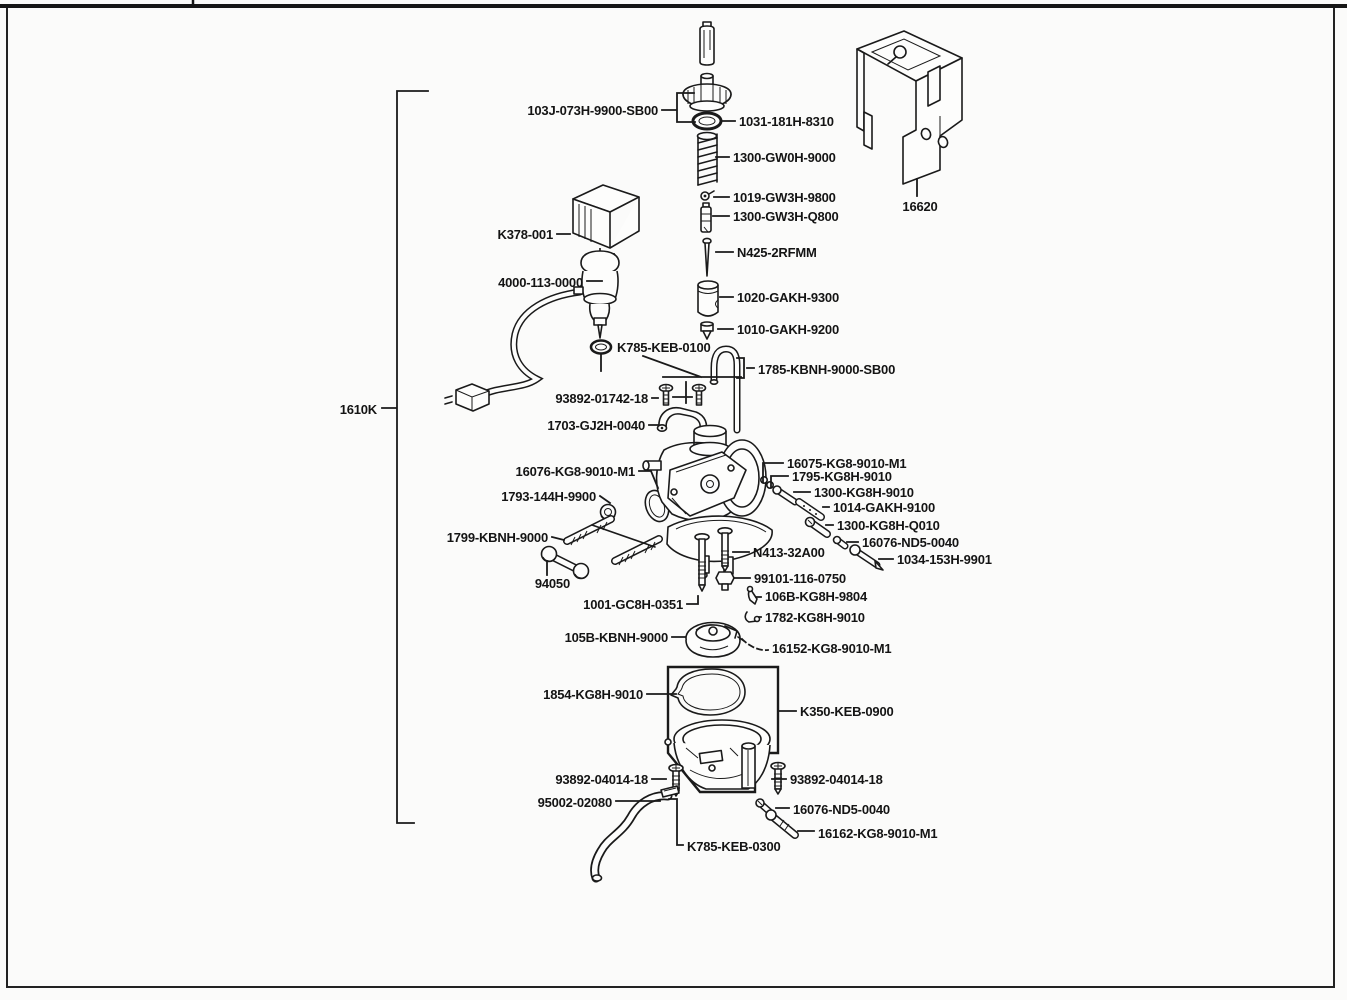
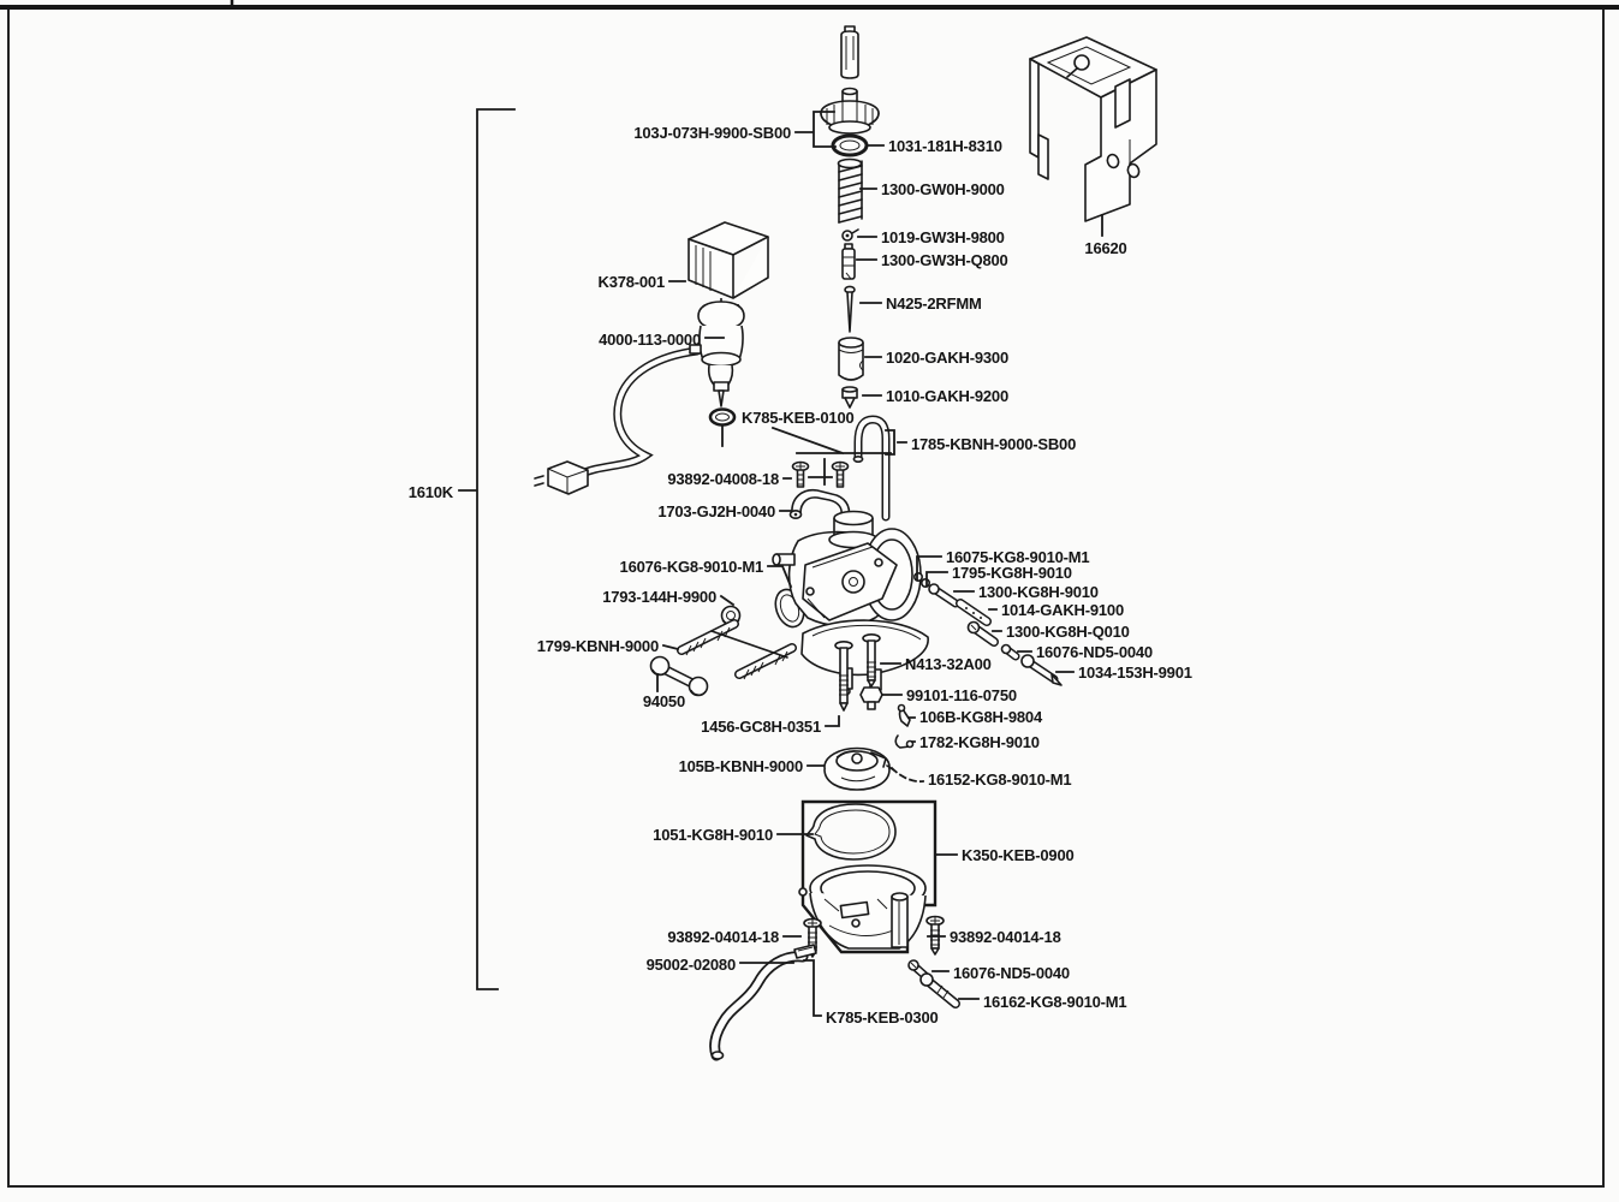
  103J-073H-9900-SB00
  1031-181H-8310
  1300-GW0H-9000
  1019-GW3H-9800
  1300-GW3H-Q800
  K378-001
  N425-2RFMM
  4000-113-0000
  1020-GAKH-9300
  1010-GAKH-9200
  K785-KEB-0100
  1785-KBNH-9000-SB00
- 93892-01742-18
+ 93892-04008-18
  1703-GJ2H-0040
  16076-KG8-9010-M1
  1793-144H-9900
  1799-KBNH-9000
  94050
  16075-KG8-9010-M1
  1795-KG8H-9010
  1300-KG8H-9010
  1014-GAKH-9100
  1300-KG8H-Q010
  16076-ND5-0040
  1034-153H-9901
  N413-32A00
  99101-116-0750
- 1001-GC8H-0351
+ 1456-GC8H-0351
  106B-KG8H-9804
  1782-KG8H-9010
  105B-KBNH-9000
  16152-KG8-9010-M1
- 1854-KG8H-9010
+ 1051-KG8H-9010
  K350-KEB-0900
  93892-04014-18
  93892-04014-18
  95002-02080
  16076-ND5-0040
  16162-KG8-9010-M1
  K785-KEB-0300
  16620
  1610K
